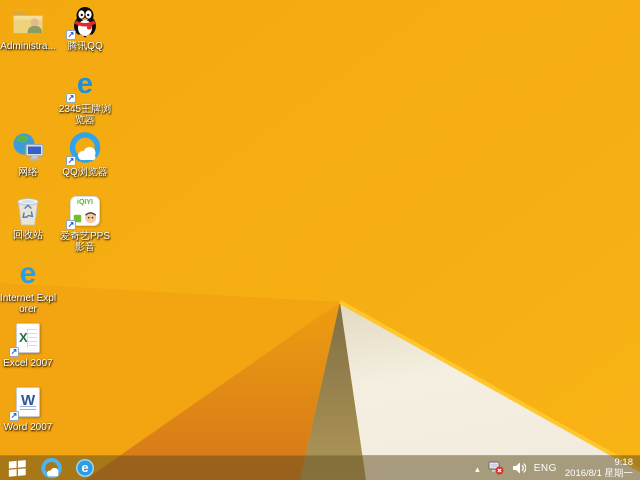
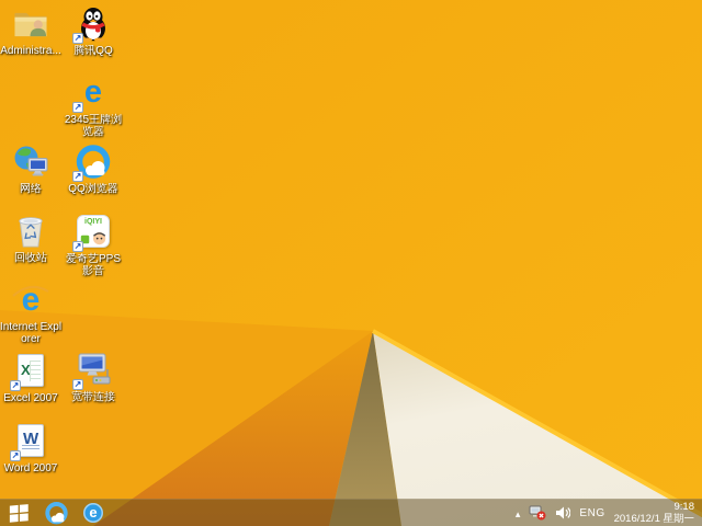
  Administra...
  腾讯QQ
  e
  2345王牌浏览器
  网络
  QQ浏览器
  回收站
  爱奇艺PPS 影音
  e
  Internet Explorer
  X
  Excel 2007
+ 宽带连接
  W
  Word 2007
  e
  ENG
  9:18
- 2016/8/1 星期一
+ 2016/12/1 星期一
